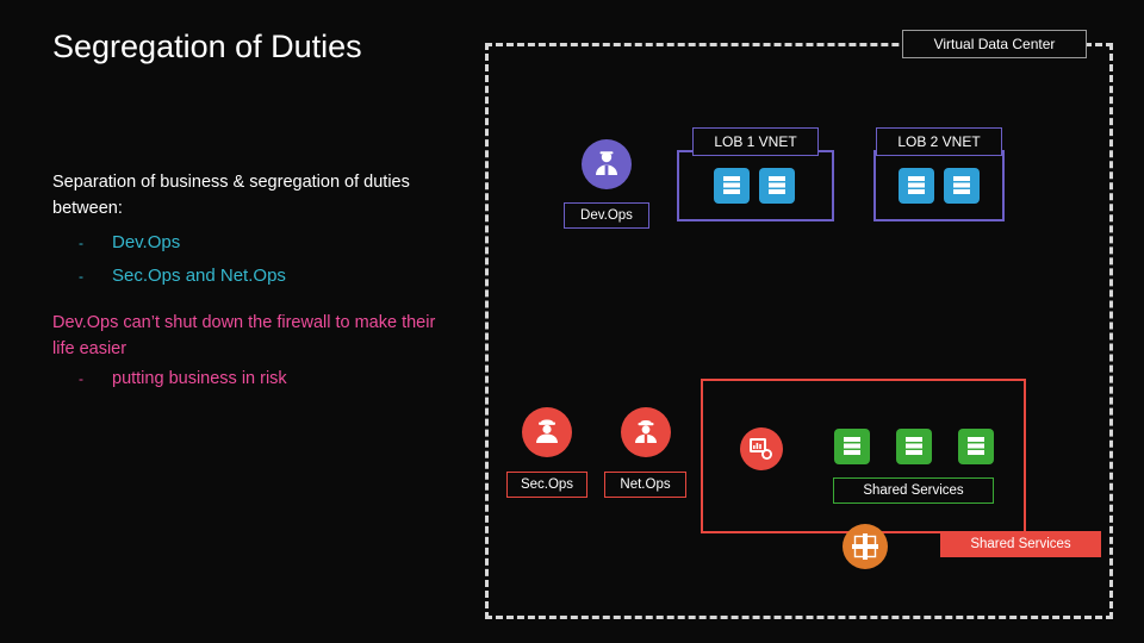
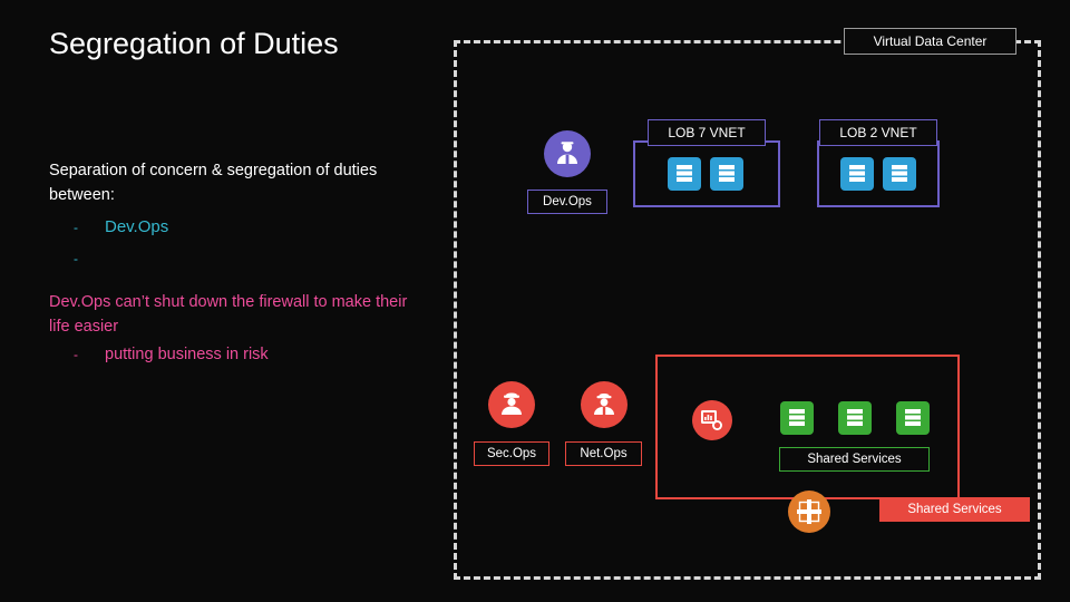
  Segregation of Duties
- Separation of business & segregation of duties between:
+ Separation of concern & segregation of duties between:
  -
  Dev.Ops
  -
- Sec.Ops and Net.Ops
  Dev.Ops can’t shut down the firewall to make their life easier
  -
  putting business in risk
  Virtual Data Center
- LOB 1 VNET
+ LOB 7 VNET
  LOB 2 VNET
  Dev.Ops
  Sec.Ops
  Net.Ops
  Shared Services
  Shared Services
